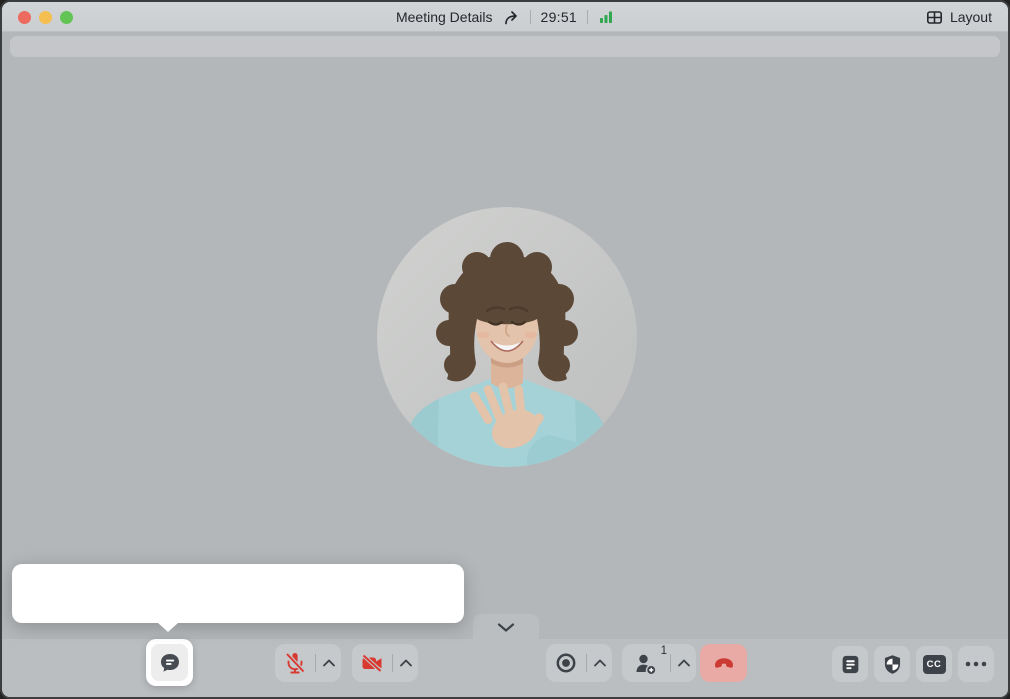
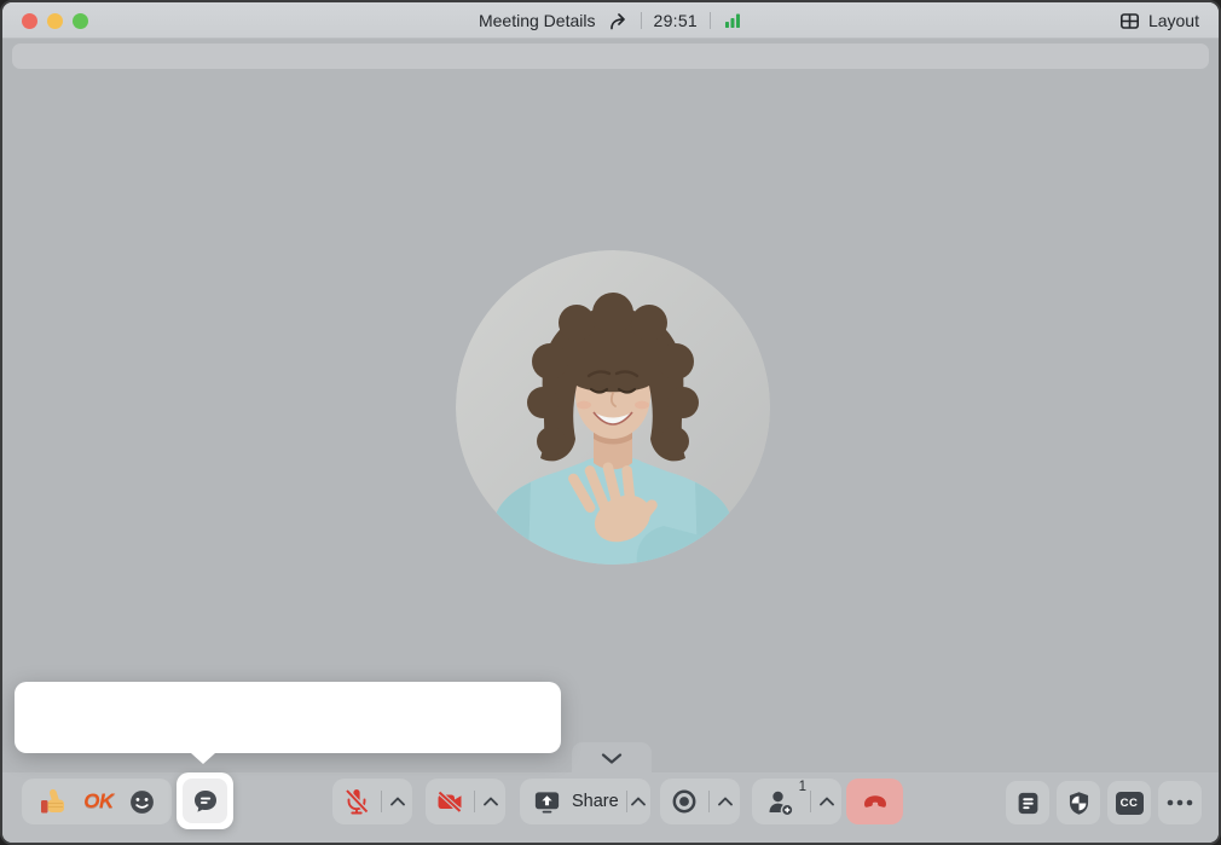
  Meeting Details
  29:51
  Layout
+ OK
+ Share
  1
  CC
